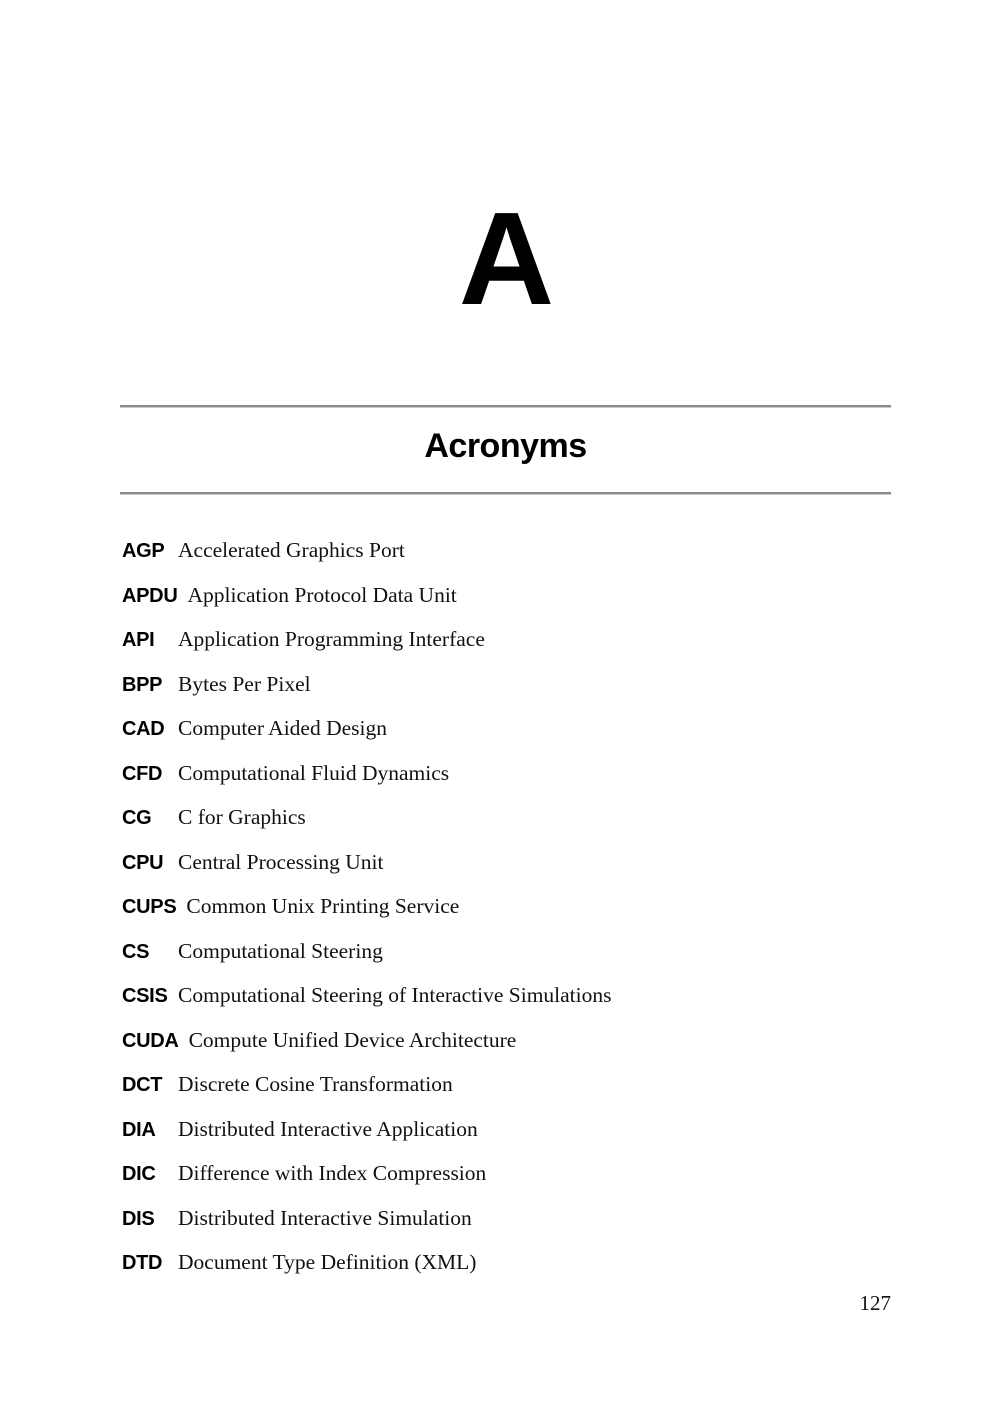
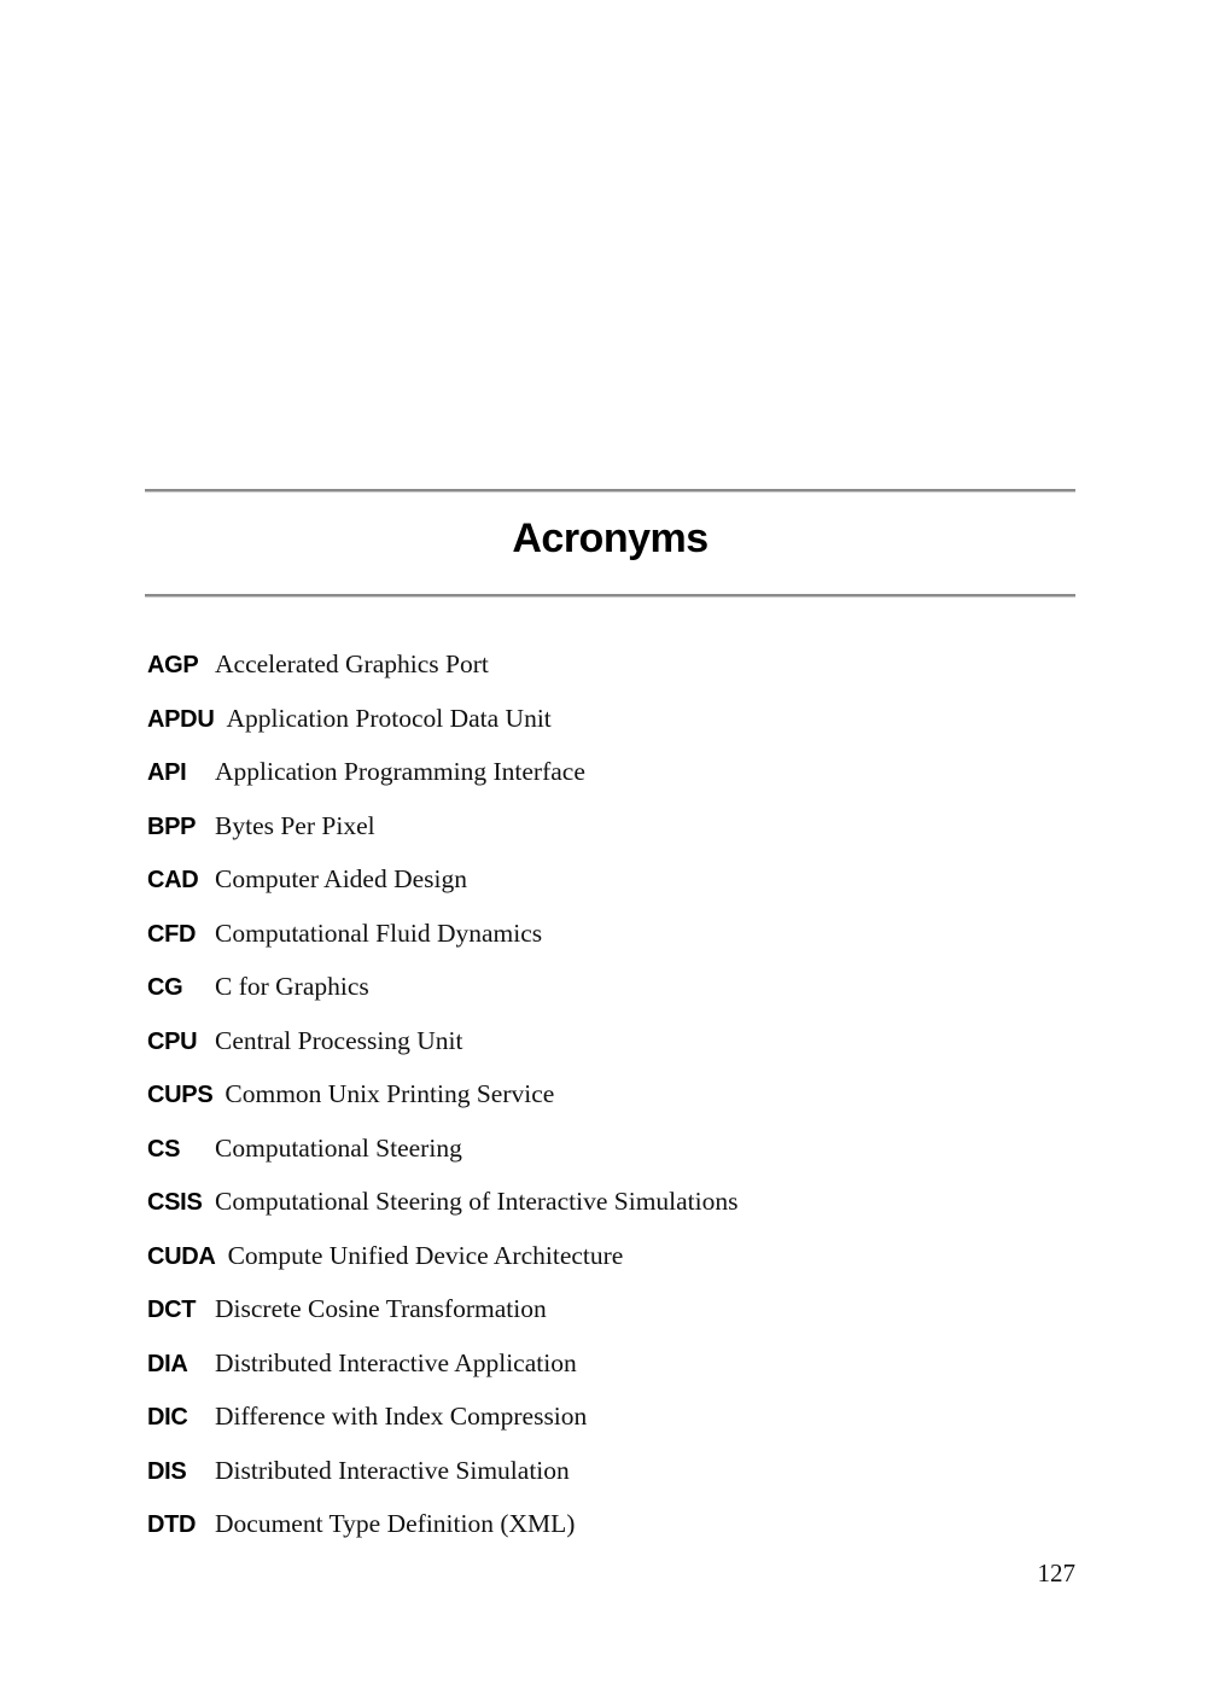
- A
  Acronyms
  AGP Accelerated Graphics Port
  APDU Application Protocol Data Unit
  API Application Programming Interface
  BPP Bytes Per Pixel
  CAD Computer Aided Design
  CFD Computational Fluid Dynamics
  CG C for Graphics
  CPU Central Processing Unit
  CUPS Common Unix Printing Service
  CS Computational Steering
  CSIS Computational Steering of Interactive Simulations
  CUDA Compute Unified Device Architecture
  DCT Discrete Cosine Transformation
  DIA Distributed Interactive Application
  DIC Difference with Index Compression
  DIS Distributed Interactive Simulation
  DTD Document Type Definition (XML)
  127
